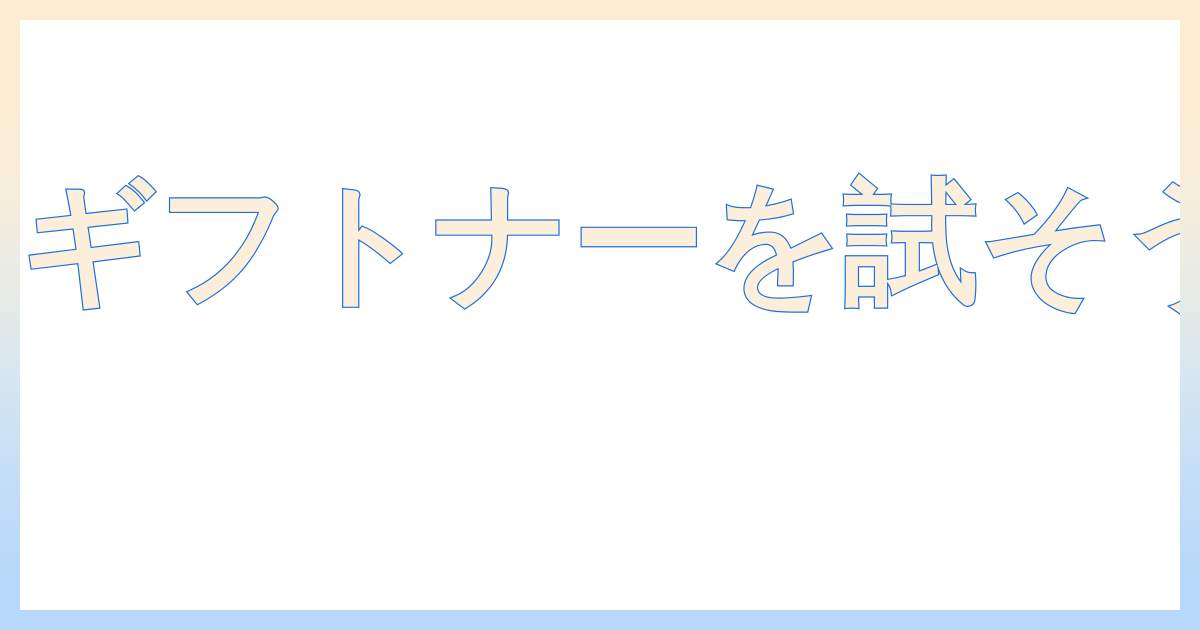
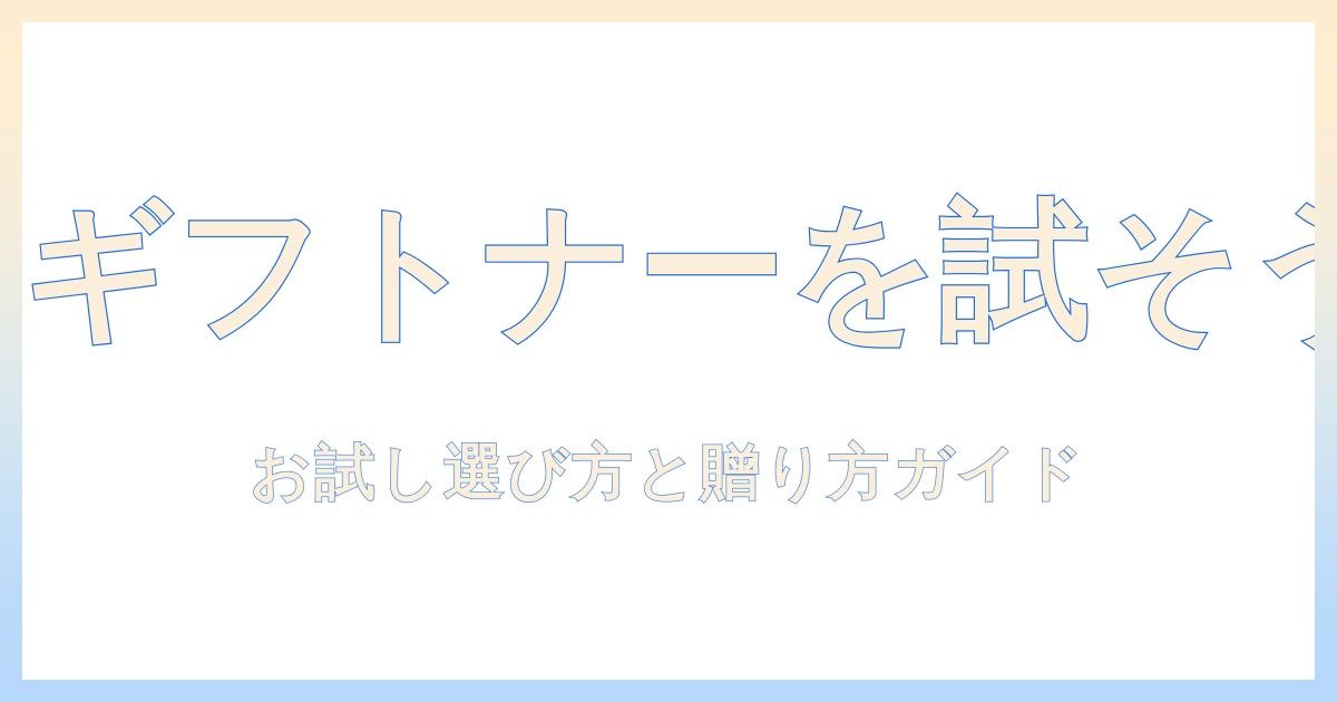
  ギフトナーを試そ
+ お試し選び方と贈り方ガイド
